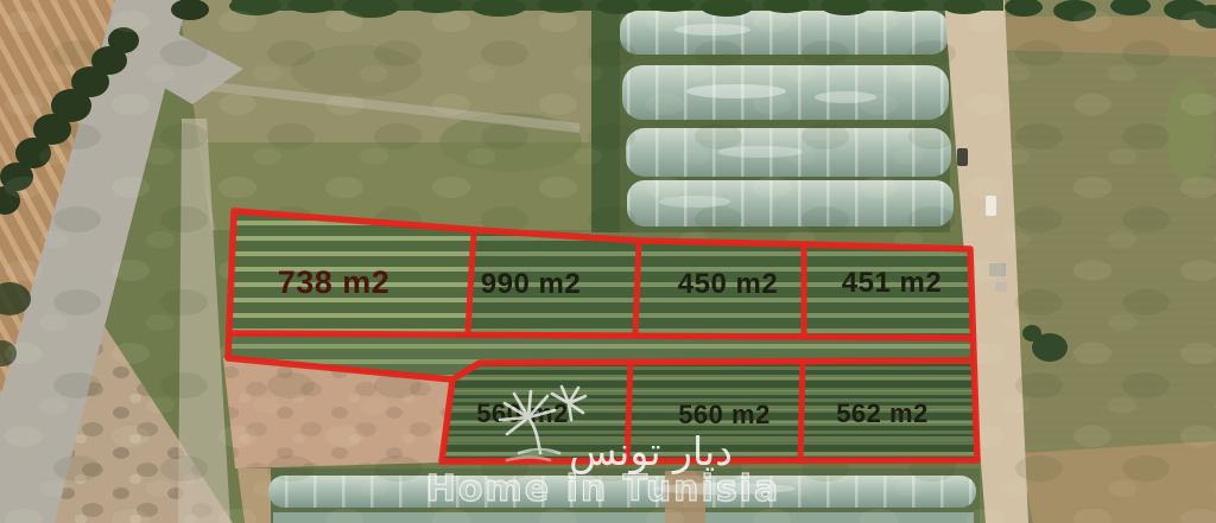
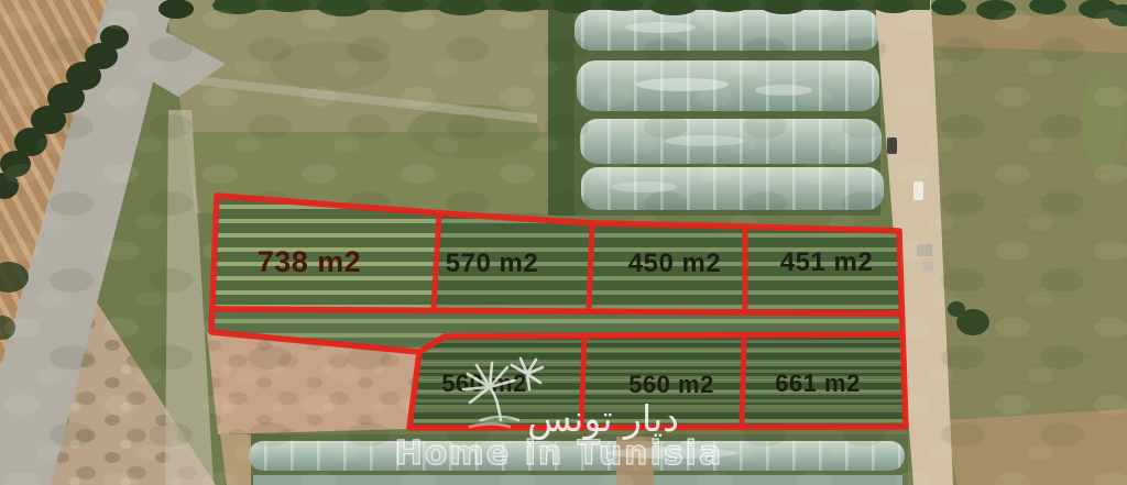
  738 m2
- 990 m2
+ 570 m2
  450 m2
  451 m2
  560 m2
  560 m2
- 562 m2
+ 661 m2
  ديار تونس
  Home in Tunisia
